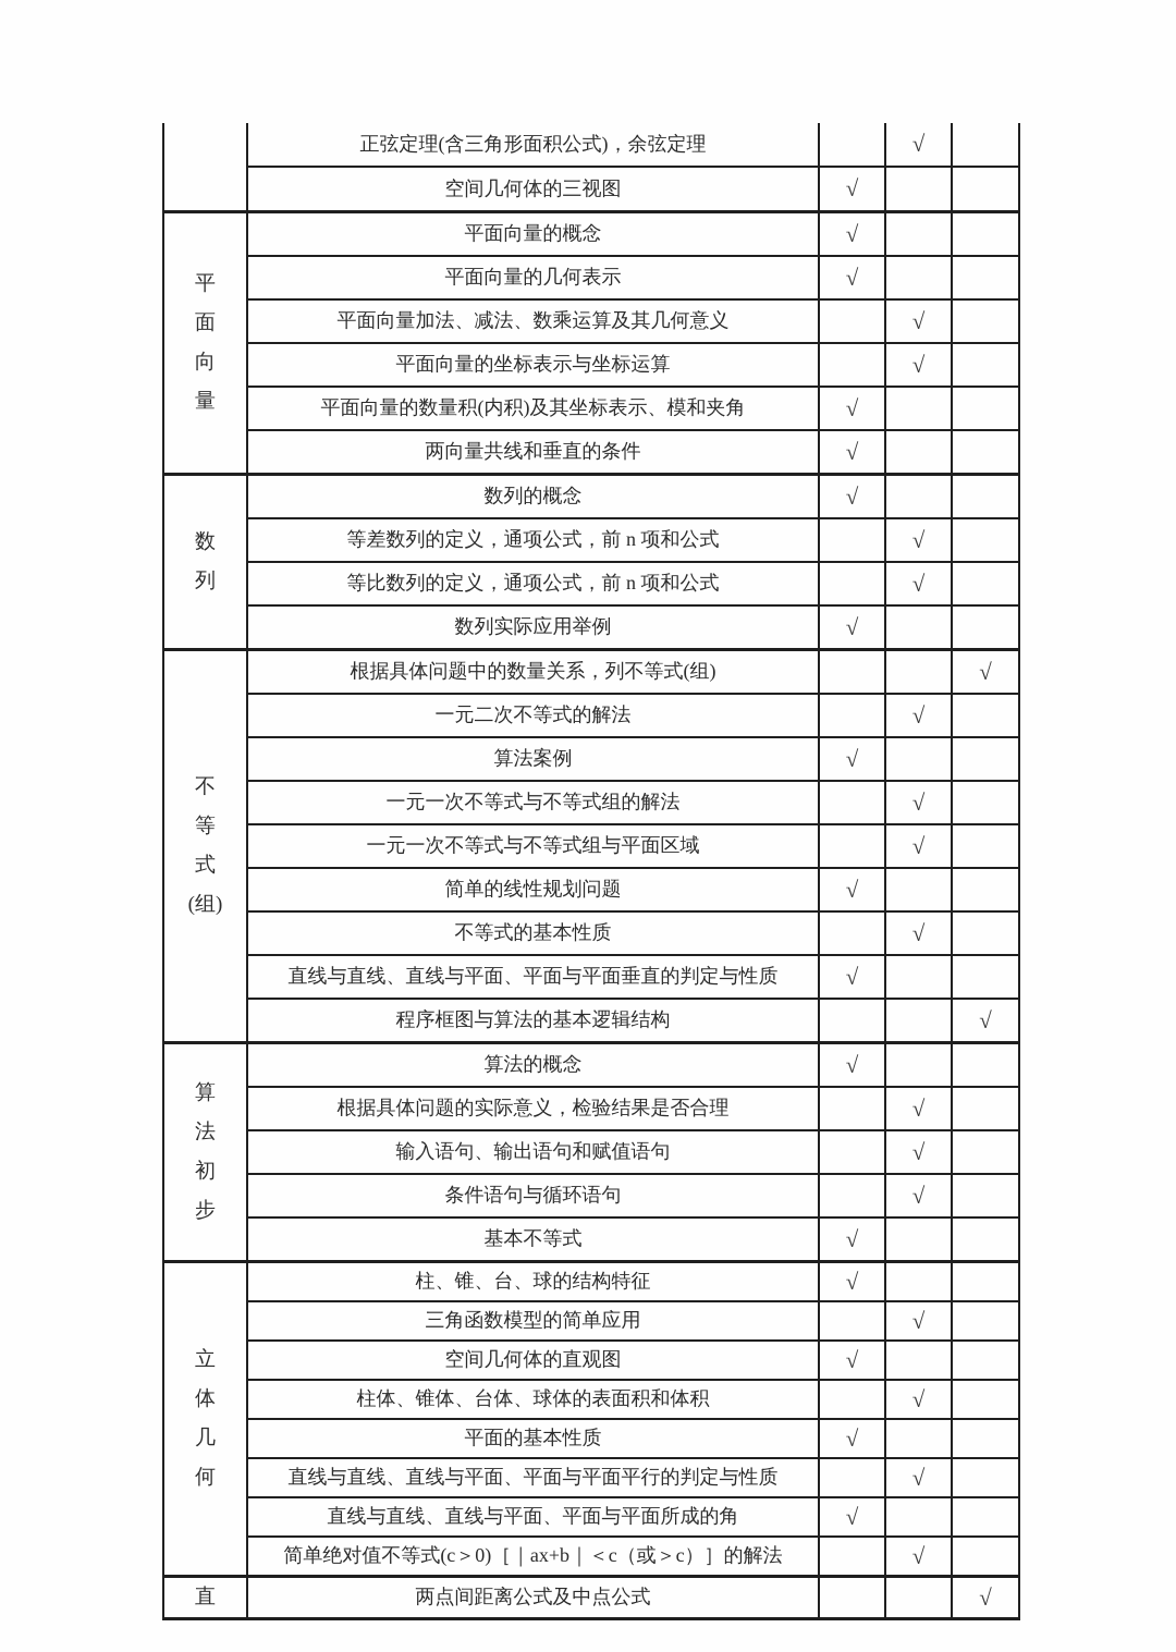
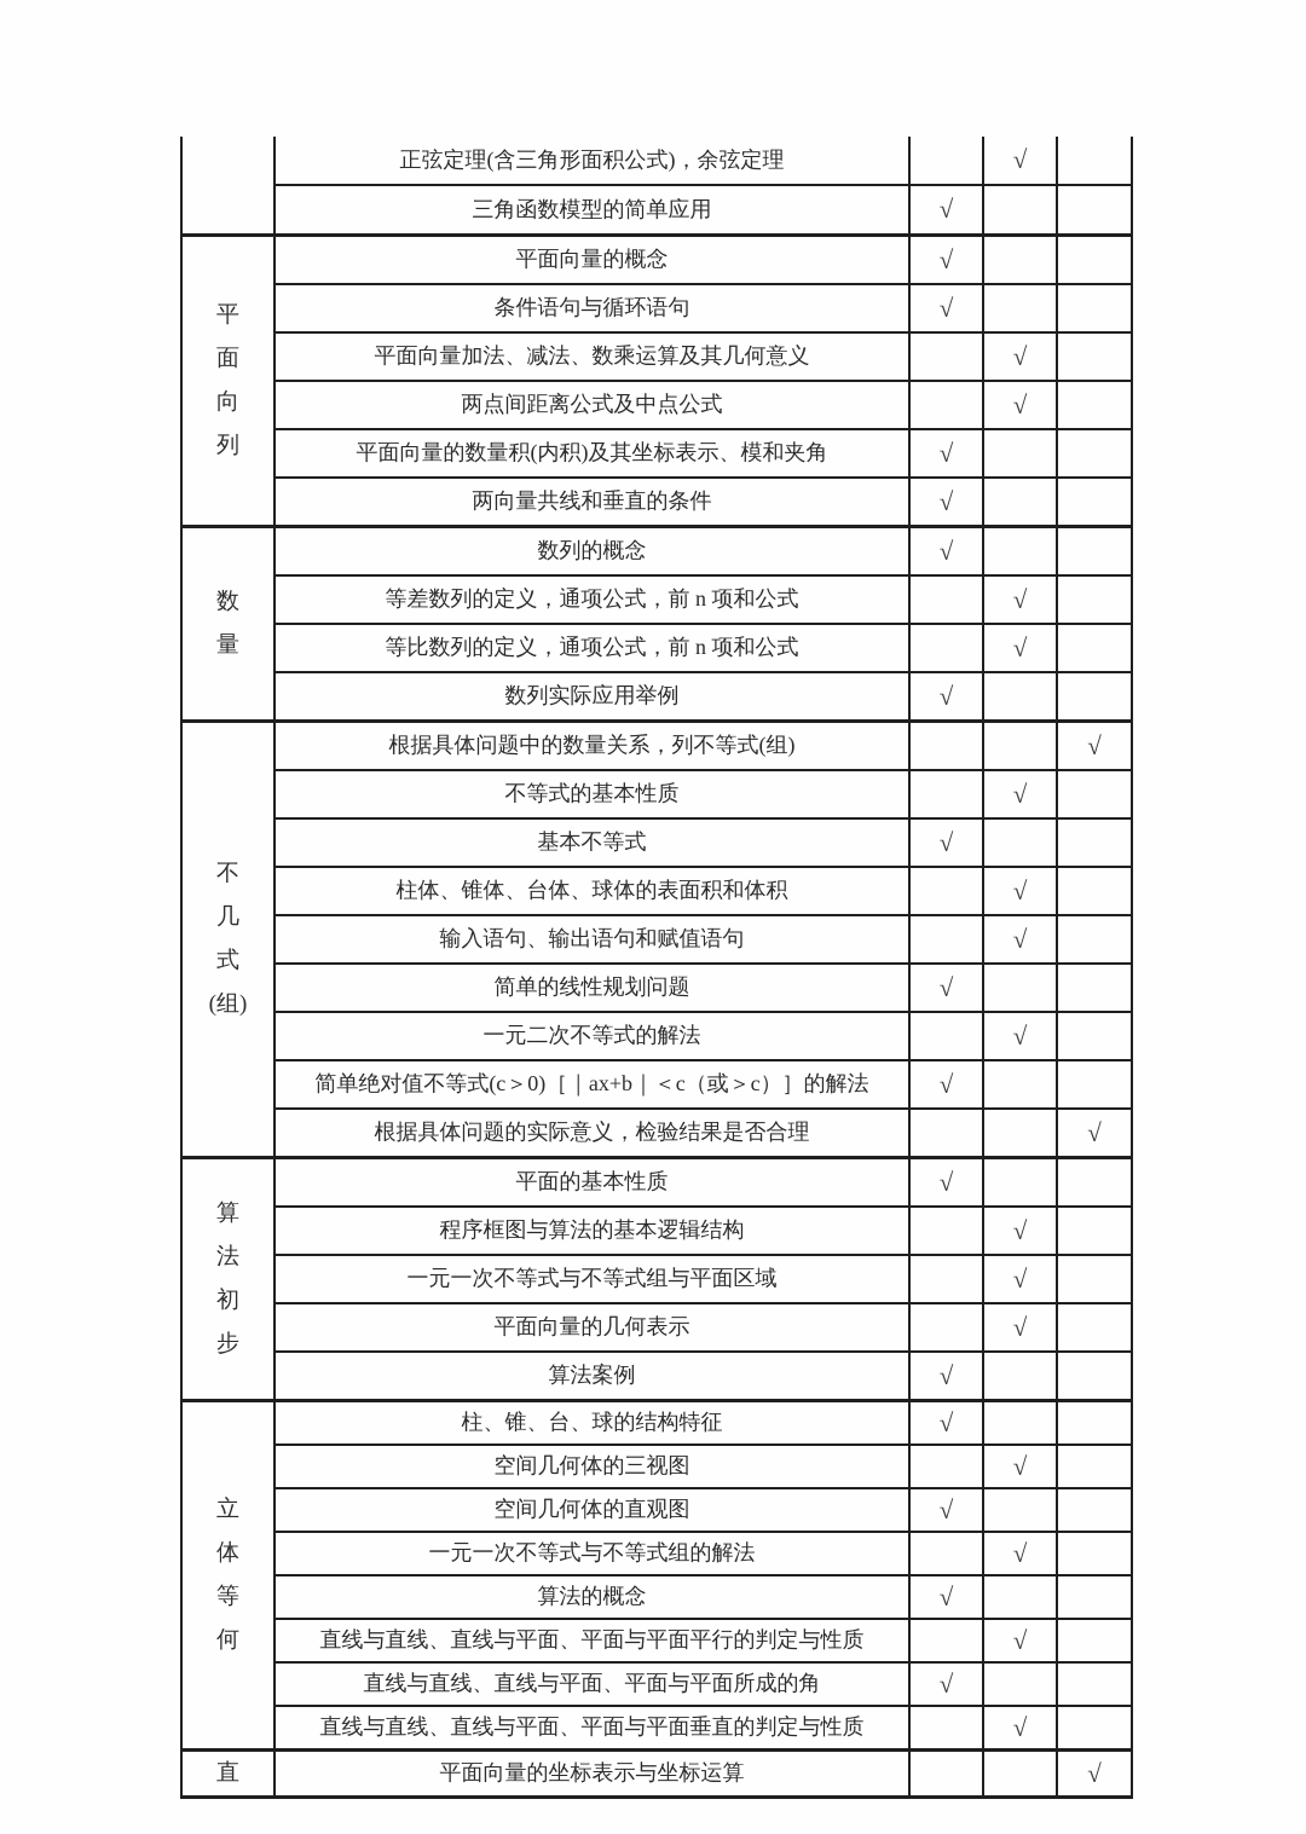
  	正弦定理(含三角形面积公式)，余弦定理		√
- 空间几何体的三视图	√
+ 三角函数模型的简单应用	√
- 平面向量	平面向量的概念	√
+ 平面向列	平面向量的概念	√
- 平面向量的几何表示	√
+ 条件语句与循环语句	√
  平面向量加法、减法、数乘运算及其几何意义		√
- 平面向量的坐标表示与坐标运算		√
+ 两点间距离公式及中点公式		√
  平面向量的数量积(内积)及其坐标表示、模和夹角	√
  两向量共线和垂直的条件	√
- 数列	数列的概念	√
+ 数量	数列的概念	√
  等差数列的定义，通项公式，前 n 项和公式		√
  等比数列的定义，通项公式，前 n 项和公式		√
  数列实际应用举例	√
- 不等式(组)	根据具体问题中的数量关系，列不等式(组)			√
+ 不几式(组)	根据具体问题中的数量关系，列不等式(组)			√
- 一元二次不等式的解法		√
+ 不等式的基本性质		√
- 算法案例	√
+ 基本不等式	√
- 一元一次不等式与不等式组的解法		√
+ 柱体、锥体、台体、球体的表面积和体积		√
- 一元一次不等式与不等式组与平面区域		√
+ 输入语句、输出语句和赋值语句		√
  简单的线性规划问题	√
- 不等式的基本性质		√
+ 一元二次不等式的解法		√
- 直线与直线、直线与平面、平面与平面垂直的判定与性质	√
+ 简单绝对值不等式(c＞0)［｜ax+b｜＜c（或＞c）］的解法	√
- 程序框图与算法的基本逻辑结构			√
+ 根据具体问题的实际意义，检验结果是否合理			√
- 算法初步	算法的概念	√
+ 算法初步	平面的基本性质	√
- 根据具体问题的实际意义，检验结果是否合理		√
+ 程序框图与算法的基本逻辑结构		√
- 输入语句、输出语句和赋值语句		√
+ 一元一次不等式与不等式组与平面区域		√
- 条件语句与循环语句		√
+ 平面向量的几何表示		√
- 基本不等式	√
+ 算法案例	√
- 立体几何	柱、锥、台、球的结构特征	√
+ 立体等何	柱、锥、台、球的结构特征	√
- 三角函数模型的简单应用		√
+ 空间几何体的三视图		√
  空间几何体的直观图	√
- 柱体、锥体、台体、球体的表面积和体积		√
+ 一元一次不等式与不等式组的解法		√
- 平面的基本性质	√
+ 算法的概念	√
  直线与直线、直线与平面、平面与平面平行的判定与性质		√
  直线与直线、直线与平面、平面与平面所成的角	√
- 简单绝对值不等式(c＞0)［｜ax+b｜＜c（或＞c）］的解法		√
+ 直线与直线、直线与平面、平面与平面垂直的判定与性质		√
- 直	两点间距离公式及中点公式			√
+ 直	平面向量的坐标表示与坐标运算			√
